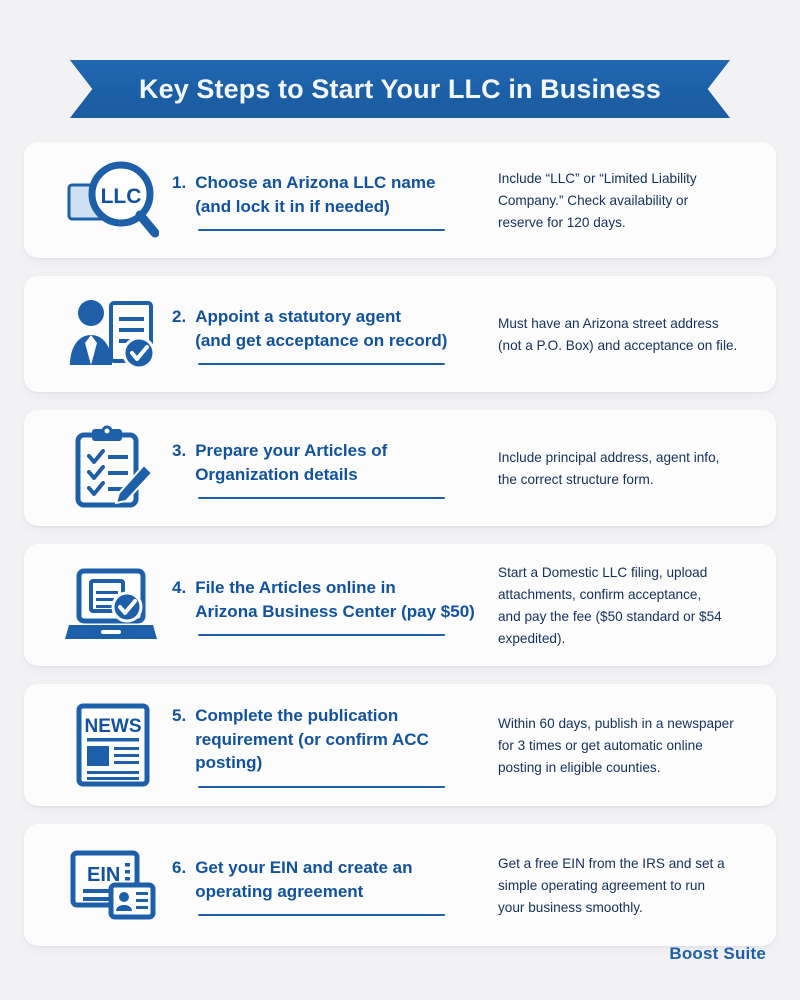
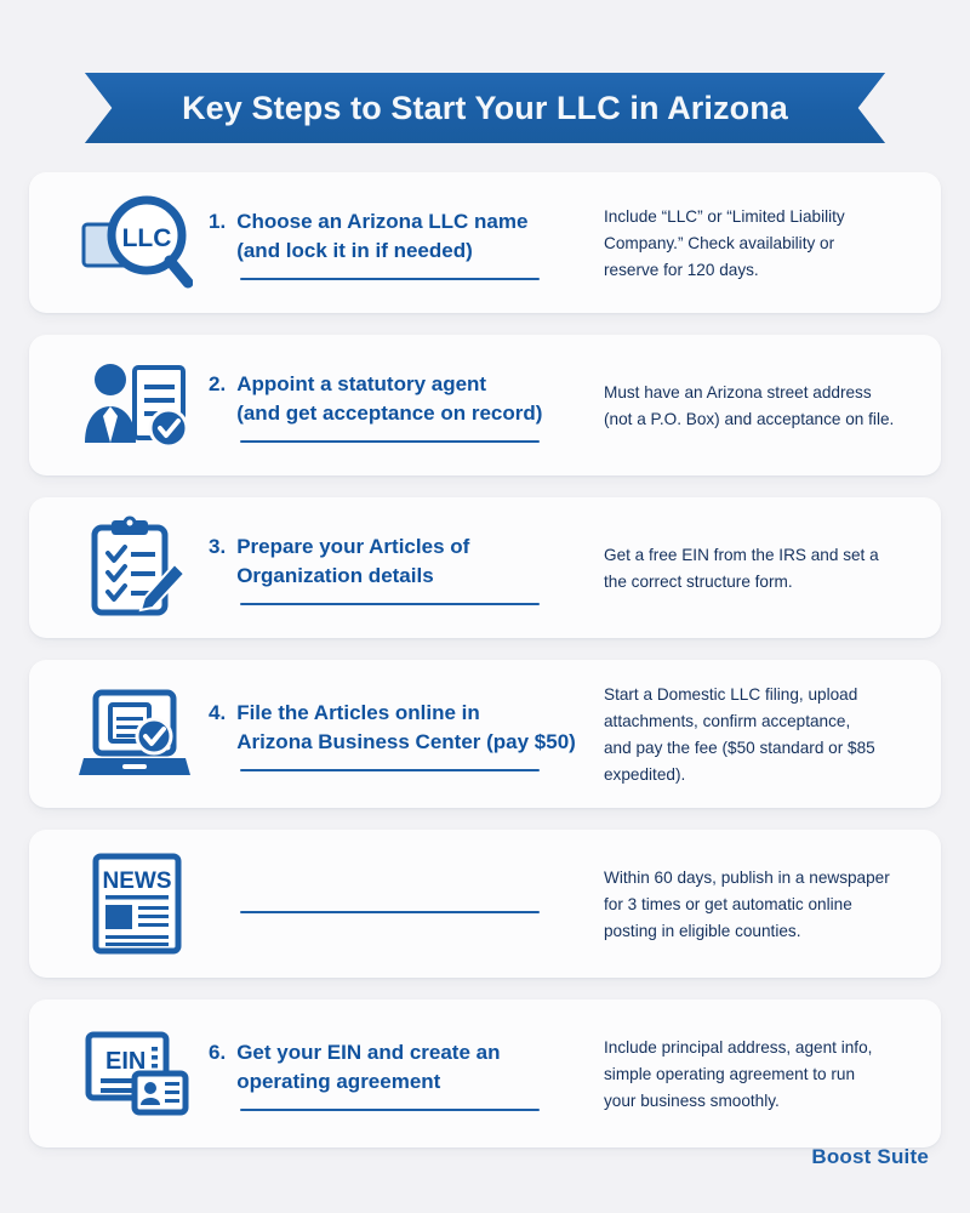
- Key Steps to Start Your LLC in Business
+ Key Steps to Start Your LLC in Arizona
  LLC
  1.
  Choose an Arizona LLC name
  (and lock it in if needed)
  Include “LLC” or “Limited Liability
  Company.” Check availability or
  reserve for 120 days.
  2.
  Appoint a statutory agent
  (and get acceptance on record)
  Must have an Arizona street address
  (not a P.O. Box) and acceptance on file.
  3.
  Prepare your Articles of
  Organization details
- Include principal address, agent info,
+ Get a free EIN from the IRS and set a
  the correct structure form.
  4.
  File the Articles online in
  Arizona Business Center (pay $50)
  Start a Domestic LLC filing, upload
  attachments, confirm acceptance,
- and pay the fee ($50 standard or $54
+ and pay the fee ($50 standard or $85
  expedited).
  NEWS
- 5.
- Complete the publication
- requirement (or confirm ACC posting)
  Within 60 days, publish in a newspaper
  for 3 times or get automatic online
  posting in eligible counties.
  EIN
  6.
  Get your EIN and create an
  operating agreement
- Get a free EIN from the IRS and set a
+ Include principal address, agent info,
  simple operating agreement to run
  your business smoothly.
  Boost Suite
